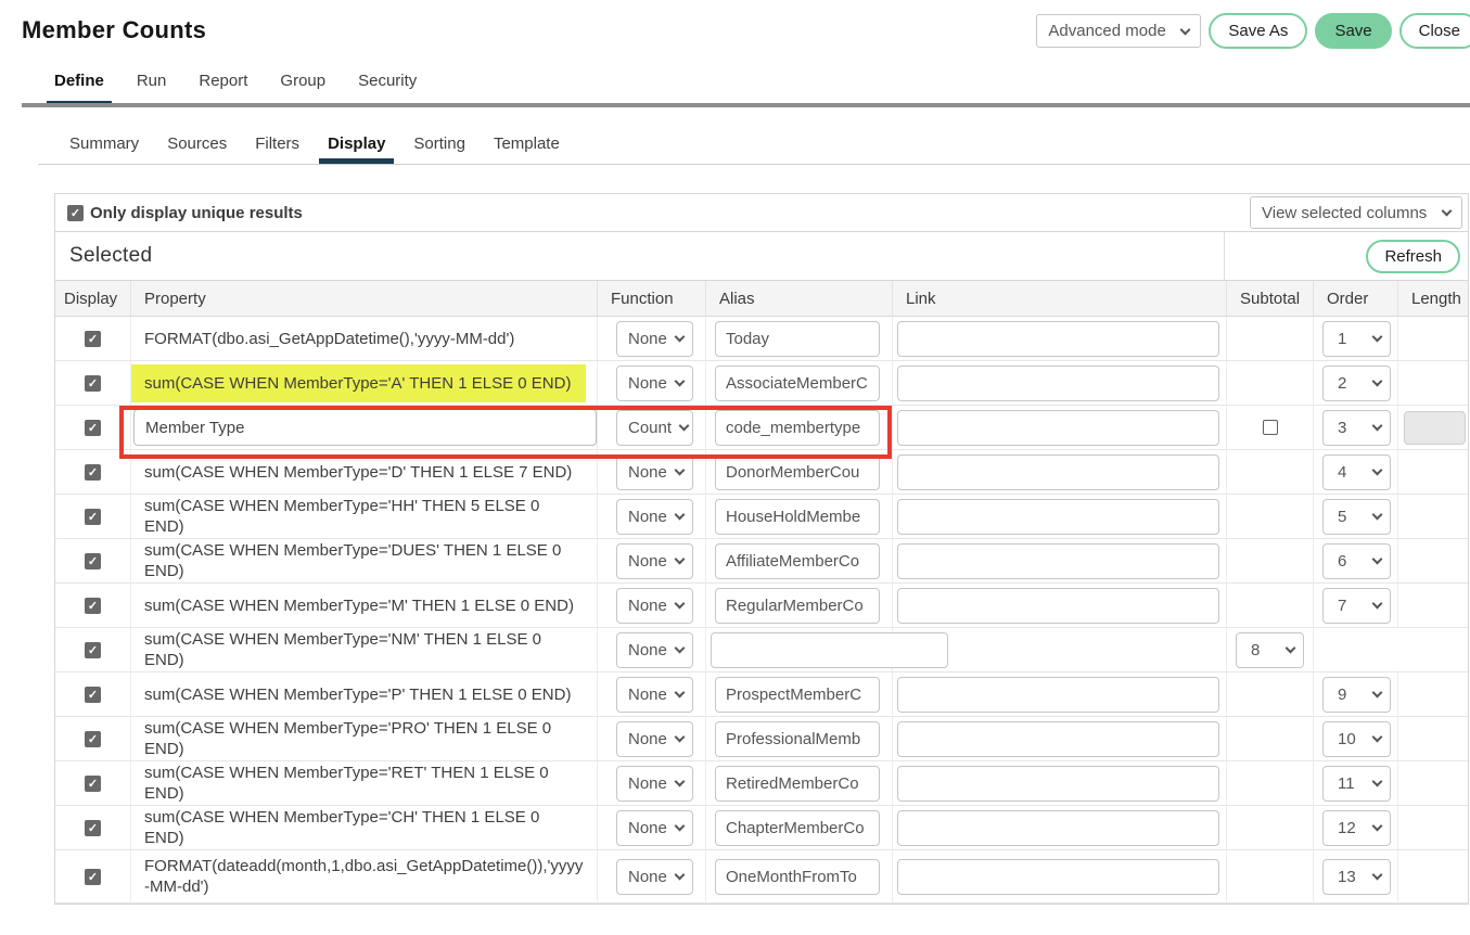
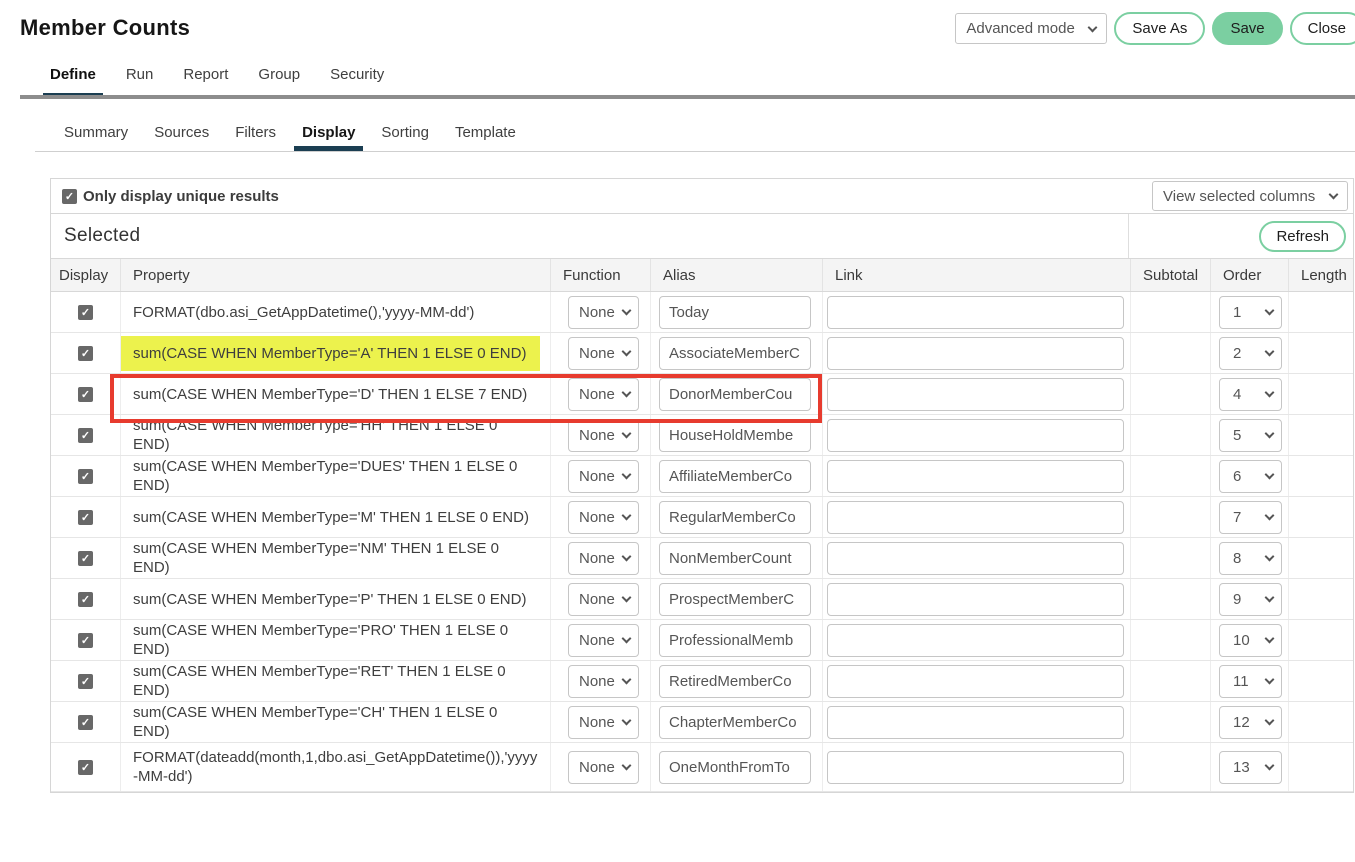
  Member Counts
  Advanced mode
  Save As
  Save
  Close
  Define
  Run
  Report
  Group
  Security
  Summary
  Sources
  Filters
  Display
  Sorting
  Template
  Only display unique results
  View selected columns
  Selected
  Refresh
  Display
  Property
  Function
  Alias
  Link
  Subtotal
  Order
  Length
  FORMAT(dbo.asi_GetAppDatetime(),'yyyy-MM-dd')
  None
  Today
  1
  sum(CASE WHEN MemberType='A' THEN 1 ELSE 0 END)
  None
  AssociateMemberC
  2
- Member Type
- Count
- code_membertype
- 3
  sum(CASE WHEN MemberType='D' THEN 1 ELSE 7 END)
  None
  DonorMemberCou
  4
- sum(CASE WHEN MemberType='HH' THEN 5 ELSE 0 END)
+ sum(CASE WHEN MemberType='HH' THEN 1 ELSE 0 END)
  None
  HouseHoldMembe
  5
  sum(CASE WHEN MemberType='DUES' THEN 1 ELSE 0 END)
  None
  AffiliateMemberCo
  6
  sum(CASE WHEN MemberType='M' THEN 1 ELSE 0 END)
  None
  RegularMemberCo
  7
  sum(CASE WHEN MemberType='NM' THEN 1 ELSE 0 END)
  None
+ NonMemberCount
  8
  sum(CASE WHEN MemberType='P' THEN 1 ELSE 0 END)
  None
  ProspectMemberC
  9
  sum(CASE WHEN MemberType='PRO' THEN 1 ELSE 0 END)
  None
  ProfessionalMemb
  10
  sum(CASE WHEN MemberType='RET' THEN 1 ELSE 0 END)
  None
  RetiredMemberCo
  11
  sum(CASE WHEN MemberType='CH' THEN 1 ELSE 0 END)
  None
  ChapterMemberCo
  12
  FORMAT(dateadd(month,1,dbo.asi_GetAppDatetime()),'yyyy-MM-dd')
  None
  OneMonthFromTo
  13
